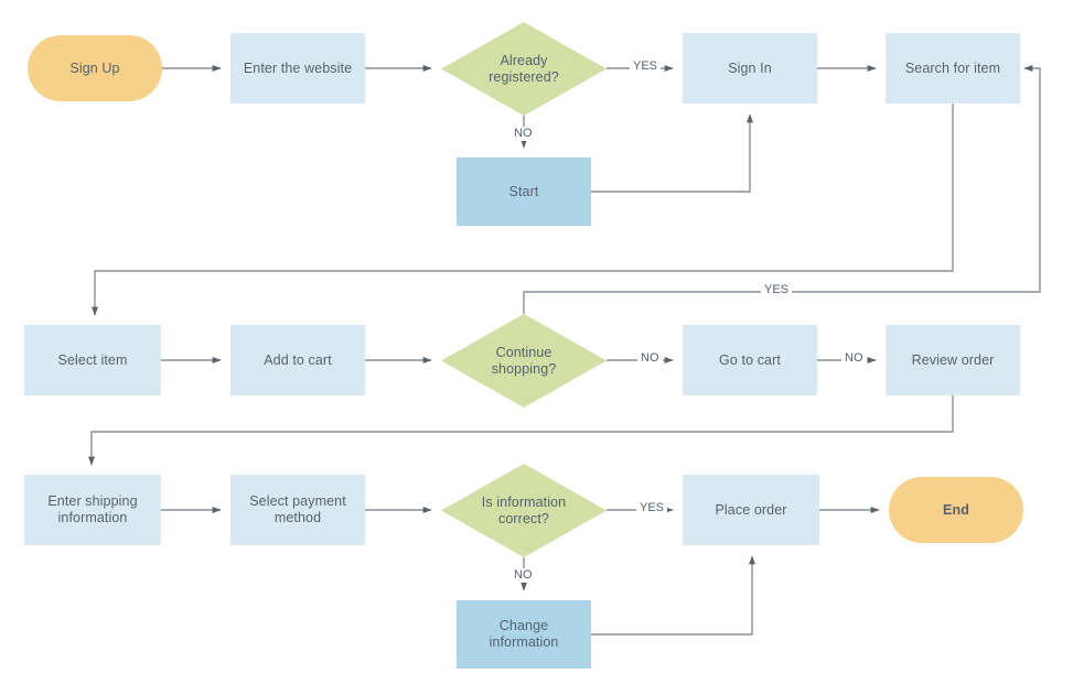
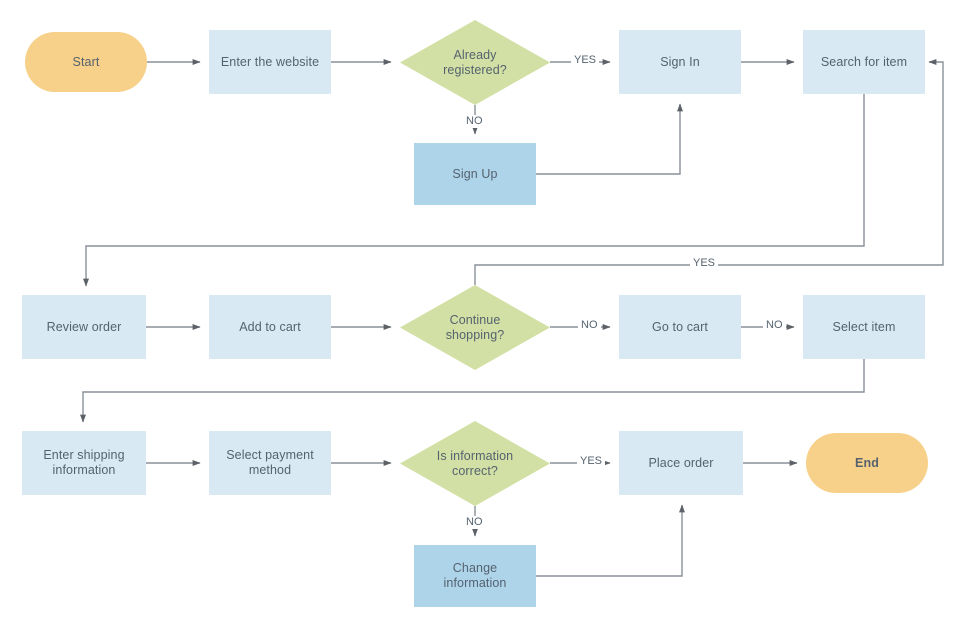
- Sign Up
+ Start
  Enter the website
  Already
  registered?
  Sign In
  Search for item
- Start
+ Sign Up
- Select item
+ Review order
  Add to cart
  Continue
  shopping?
  Go to cart
- Review order
+ Select item
  Enter shipping
  information
  Select payment
  method
  Is information
  correct?
  Place order
  End
  Change
  information
  YES
  NO
  YES
  NO
  NO
  YES
  NO
